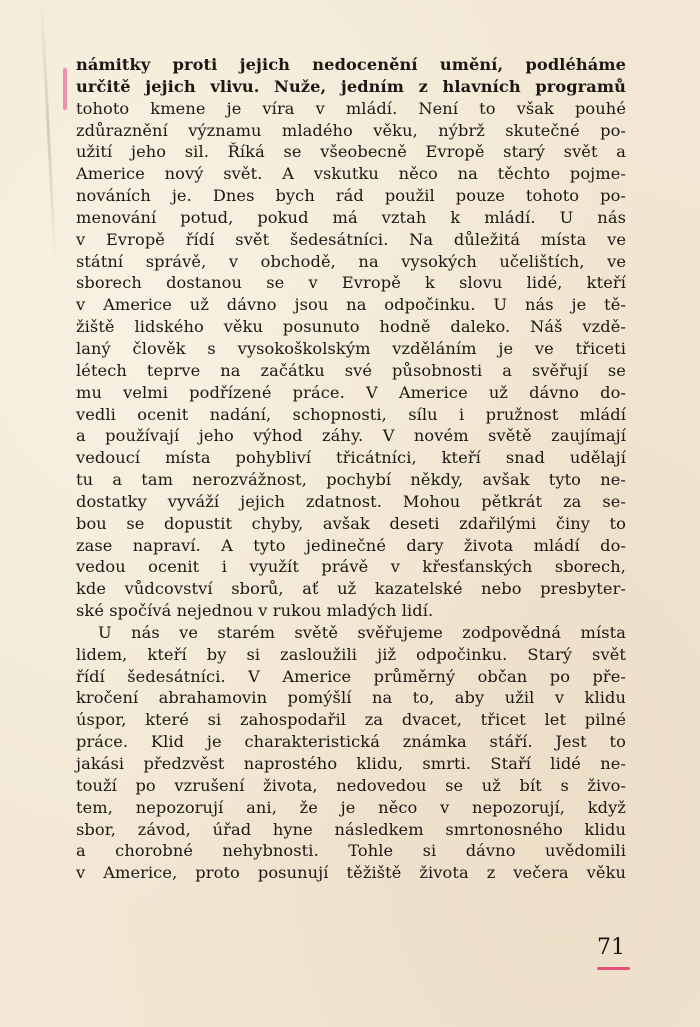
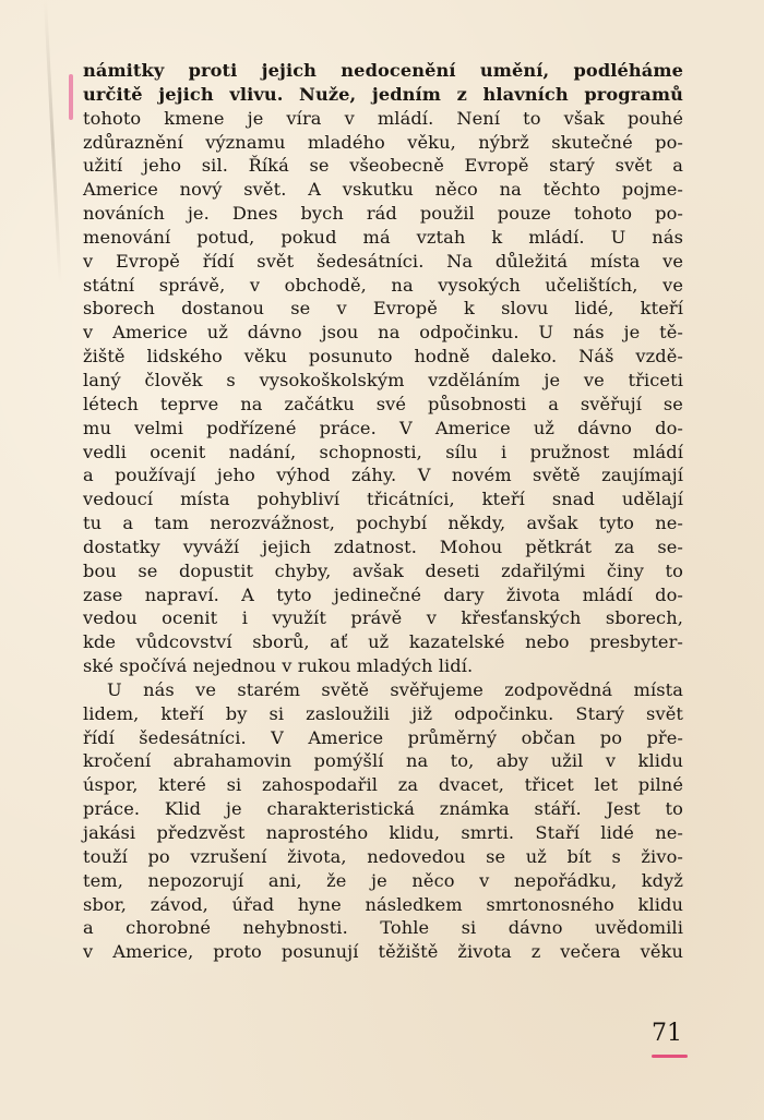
  námitky proti jejich nedocenění umění, podléháme
  určitě jejich vlivu. Nuže, jedním z hlavních programů
  tohoto kmene je víra v mládí. Není to však pouhé
  zdůraznění významu mladého věku, nýbrž skutečné po-
  užití jeho sil. Říká se všeobecně Evropě starý svět a
  Americe nový svět. A vskutku něco na těchto pojme-
  nováních je. Dnes bych rád použil pouze tohoto po-
  menování potud, pokud má vztah k mládí. U nás
  v Evropě řídí svět šedesátníci. Na důležitá místa ve
  státní správě, v obchodě, na vysokých učelištích, ve
  sborech dostanou se v Evropě k slovu lidé, kteří
  v Americe už dávno jsou na odpočinku. U nás je tě-
  žiště lidského věku posunuto hodně daleko. Náš vzdě-
  laný člověk s vysokoškolským vzděláním je ve třiceti
  létech teprve na začátku své působnosti a svěřují se
  mu velmi podřízené práce. V Americe už dávno do-
  vedli ocenit nadání, schopnosti, sílu i pružnost mládí
  a používají jeho výhod záhy. V novém světě zaujímají
  vedoucí místa pohybliví třicátníci, kteří snad udělají
  tu a tam nerozvážnost, pochybí někdy, avšak tyto ne-
  dostatky vyváží jejich zdatnost. Mohou pětkrát za se-
  bou se dopustit chyby, avšak deseti zdařilými činy to
  zase napraví. A tyto jedinečné dary života mládí do-
  vedou ocenit i využít právě v křesťanských sborech,
  kde vůdcovství sborů, ať už kazatelské nebo presbyter-
  ské spočívá nejednou v rukou mladých lidí.
  U nás ve starém světě svěřujeme zodpovědná místa
  lidem, kteří by si zasloužili již odpočinku. Starý svět
  řídí šedesátníci. V Americe průměrný občan po pře-
  kročení abrahamovin pomýšlí na to, aby užil v klidu
  úspor, které si zahospodařil za dvacet, třicet let pilné
  práce. Klid je charakteristická známka stáří. Jest to
  jakási předzvěst naprostého klidu, smrti. Staří lidé ne-
  touží po vzrušení života, nedovedou se už bít s živo-
- tem, nepozorují ani, že je něco v nepozorují, když
+ tem, nepozorují ani, že je něco v nepořádku, když
  sbor, závod, úřad hyne následkem smrtonosného klidu
  a chorobné nehybnosti. Tohle si dávno uvědomili
  v Americe, proto posunují těžiště života z večera věku
  71
